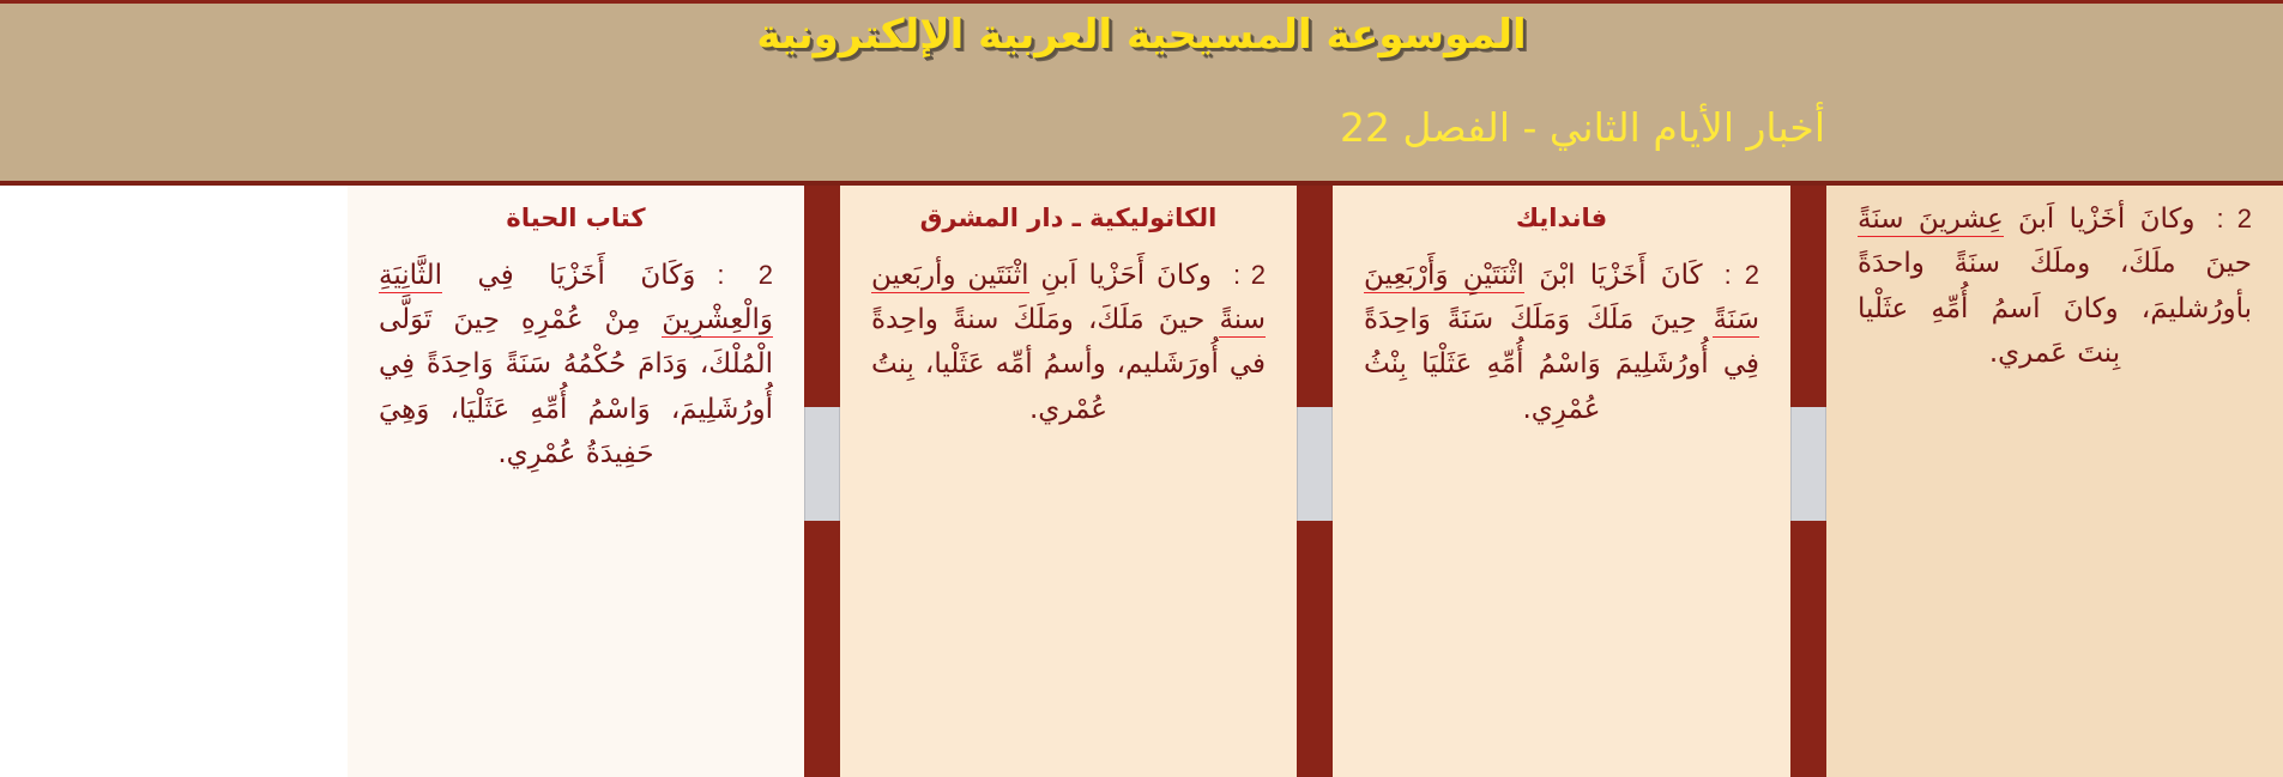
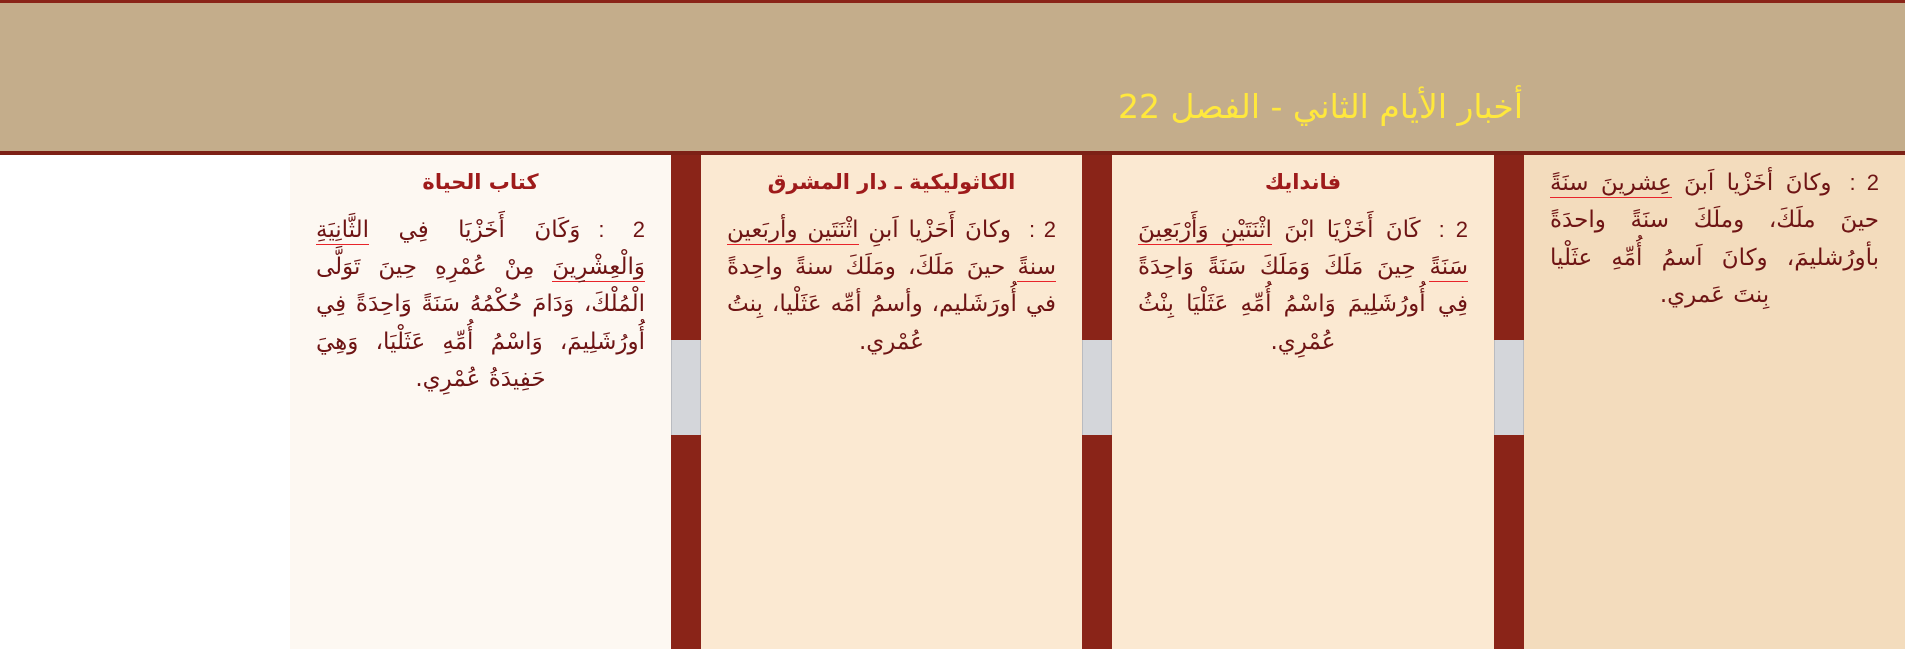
- الموسوعة المسيحية العربية الإلكترونية
  أخبار الأيام الثاني - الفصل 22
  2 :وكانَ أخَزْيا اَبنَ عِشرينَ سنَةً حينَ ملَكَ، وملَكَ سنَةً واحدَةً بأورُشليمَ، وكانَ اَسمُ أُمِّهِ عثَلْيا بِنتَ عَمري.
  فاندايك
  2 :كَانَ أَخَزْيَا ابْنَ اثْنَتَيْنِ وَأَرْبَعِينَ سَنَةً حِينَ مَلَكَ وَمَلَكَ سَنَةً وَاحِدَةً فِي أُورُشَلِيمَ وَاسْمُ أُمِّهِ عَثَلْيَا بِنْثُ عُمْرِي.
  الكاثوليكية ـ دار المشرق
  2 :وكانَ أَحَزْيا اَبنِ اثْنَتَين وأربَعين سنةً حينَ مَلَكَ، ومَلَكَ سنةً واحِدةً في أُورَشَليم، وأسمُ أمِّه عَثَلْيا، بِنتُ عُمْري.
  كتاب الحياة
  2 :وَكَانَ أَخَزْيَا فِي الثَّانِيَةِ وَالْعِشْرِينَ مِنْ عُمْرِهِ حِينَ تَوَلَّى الْمُلْكَ، وَدَامَ حُكْمُهُ سَنَةً وَاحِدَةً فِي أُورُشَلِيمَ، وَاسْمُ أُمِّهِ عَثَلْيَا، وَهِيَ حَفِيدَةُ عُمْرِي.
